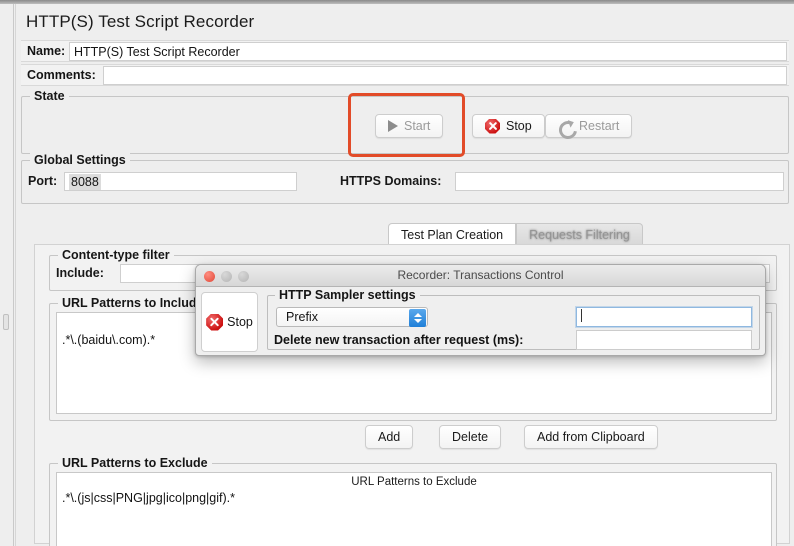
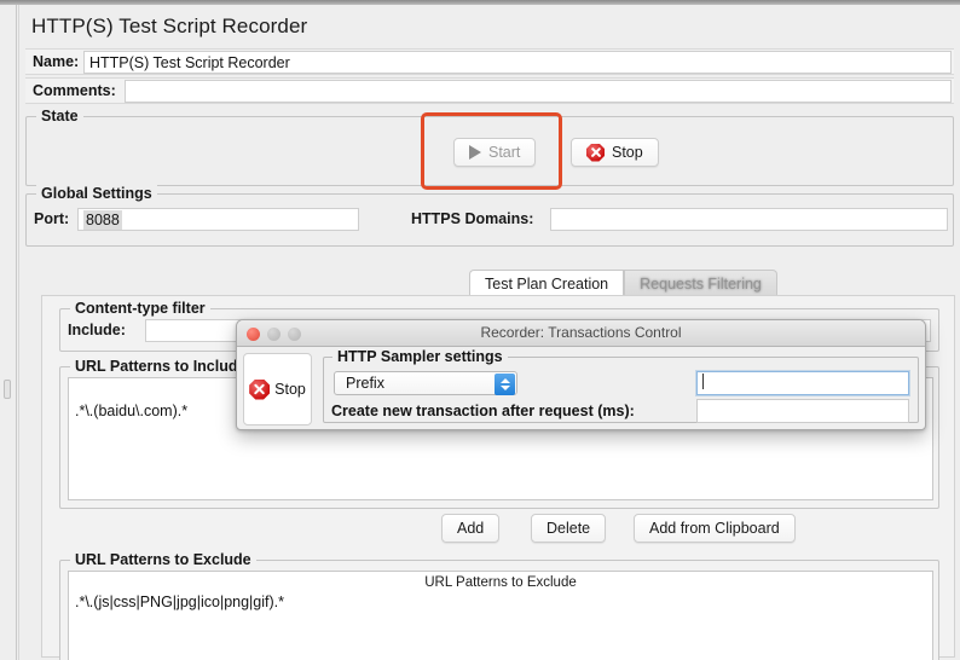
  HTTP(S) Test Script Recorder
  Name:
  HTTP(S) Test Script Recorder
  Comments:
  State
  Start
  Stop
- Restart
  Global Settings
  Port:
  8088
  HTTPS Domains:
  Test Plan Creation
  Requests Filtering
  Content-type filter
  Include:
  URL Patterns to Includ
  .*\.(baidu\.com).*
  Add
  Delete
  Add from Clipboard
  URL Patterns to Exclude
  URL Patterns to Exclude
  .*\.(js|css|PNG|jpg|ico|png|gif).*
  Recorder: Transactions Control
  Stop
  HTTP Sampler settings
  Prefix
- Delete new transaction after request (ms):
+ Create new transaction after request (ms):
